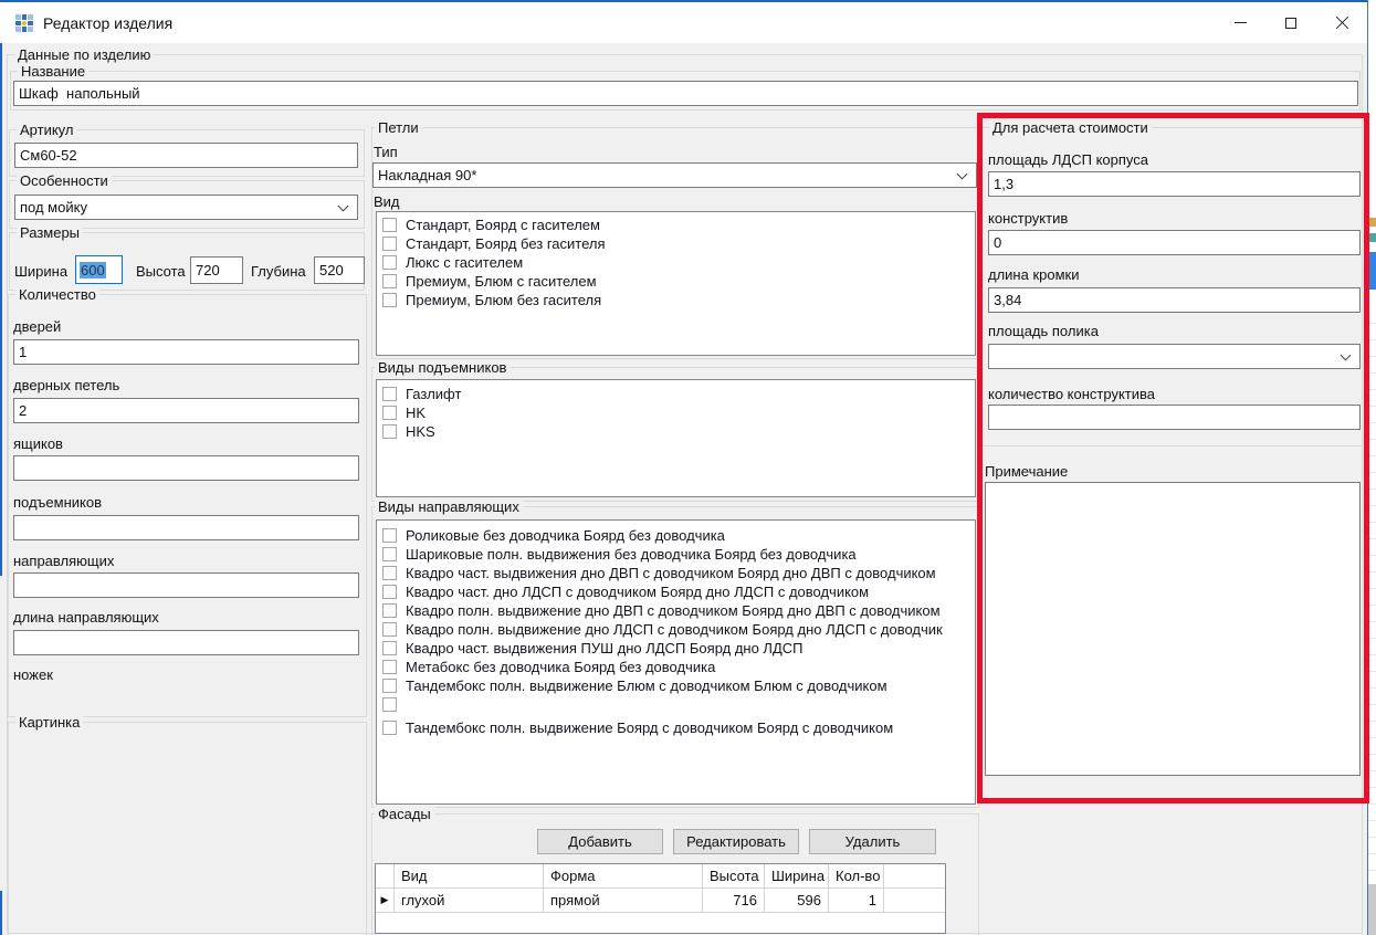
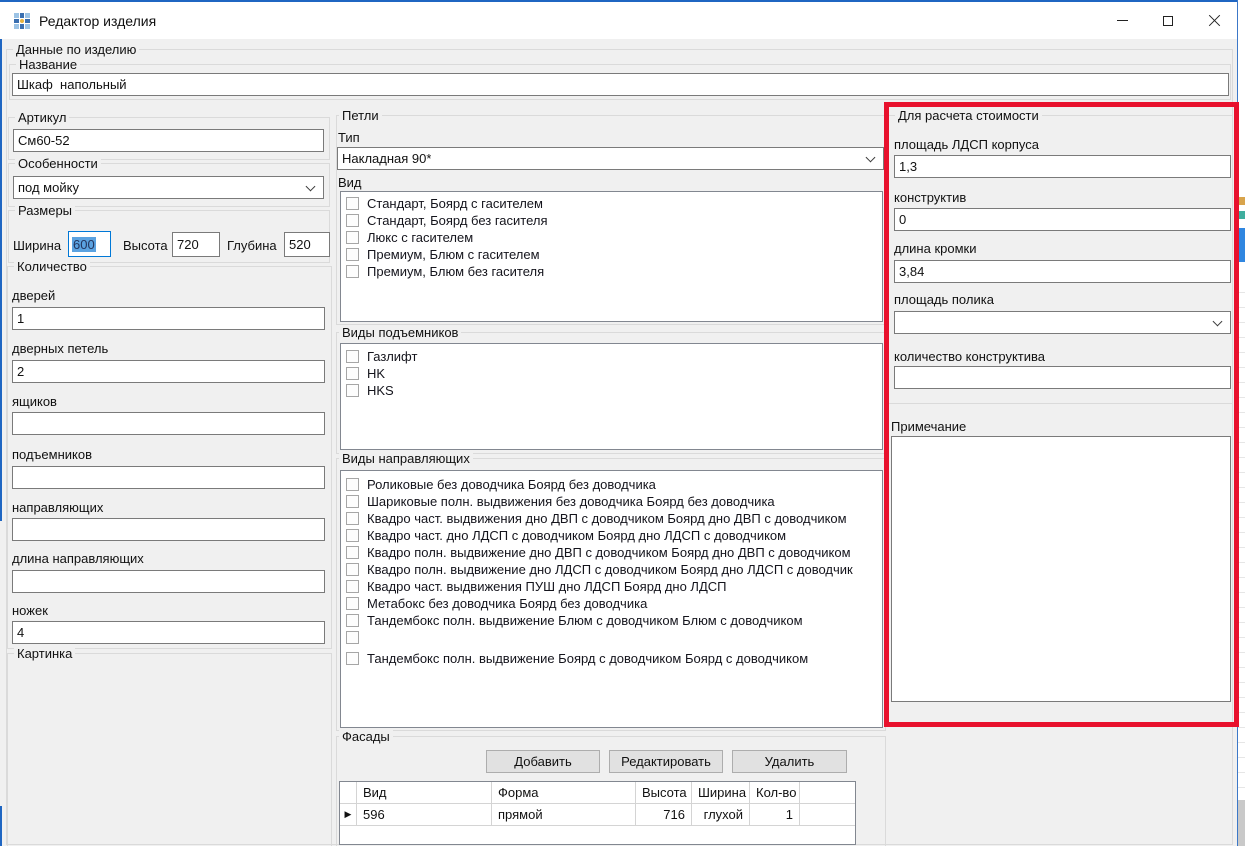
  Редактор изделия
  Данные по изделию
  Название
  Шкаф напольный
  Артикул
  См60-52
  Особенности
  под мойку
  Размеры
  Ширина
  600
  Высота
  720
  Глубина
  520
  Количество
  дверей
  1
  дверных петель
  2
  ящиков
  подъемников
  направляющих
  длина направляющих
  ножек
+ 4
  Картинка
  Петли
  Тип
  Накладная 90*
  Вид
  Стандарт, Боярд с гасителем
  Стандарт, Боярд без гасителя
  Люкс с гасителем
  Премиум, Блюм с гасителем
  Премиум, Блюм без гасителя
  Виды подъемников
  Газлифт
  HK
  HKS
  Виды направляющих
  Роликовые без доводчика Боярд без доводчика
  Шариковые полн. выдвижения без доводчика Боярд без доводчика
  Квадро част. выдвижения дно ДВП с доводчиком Боярд дно ДВП с доводчиком
  Квадро част. дно ЛДСП с доводчиком Боярд дно ЛДСП с доводчиком
  Квадро полн. выдвижение дно ДВП с доводчиком Боярд дно ДВП с доводчиком
  Квадро полн. выдвижение дно ЛДСП с доводчиком Боярд дно ЛДСП с доводчик
  Квадро част. выдвижения ПУШ дно ЛДСП Боярд дно ЛДСП
  Метабокс без доводчика Боярд без доводчика
  Тандембокс полн. выдвижение Блюм с доводчиком Блюм с доводчиком
  Тандембокс полн. выдвижение Боярд с доводчиком Боярд с доводчиком
  Фасады
  Добавить
  Редактировать
  Удалить
  Вид
  Форма
  Высота
  Ширина
  Кол-во
  ▶
- глухой
+ 596
  прямой
  716
- 596
+ глухой
  1
  Для расчета стоимости
  площадь ЛДСП корпуса
  1,3
  конструктив
  0
  длина кромки
  3,84
  площадь полика
  количество конструктива
  Примечание
